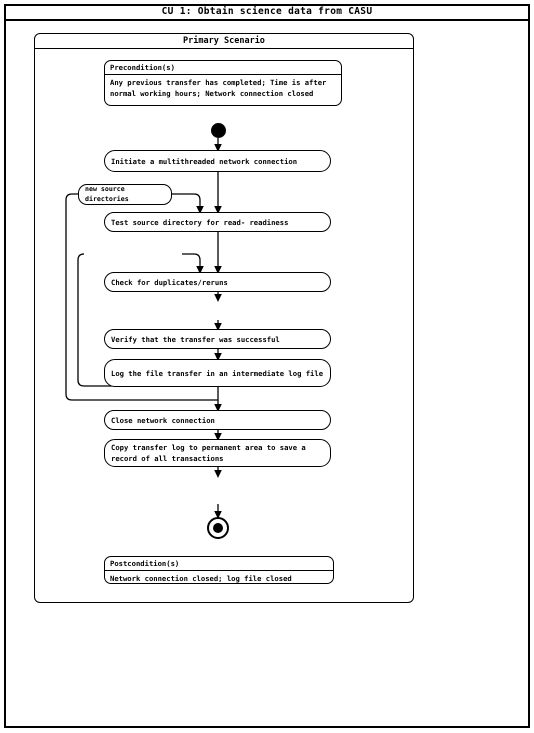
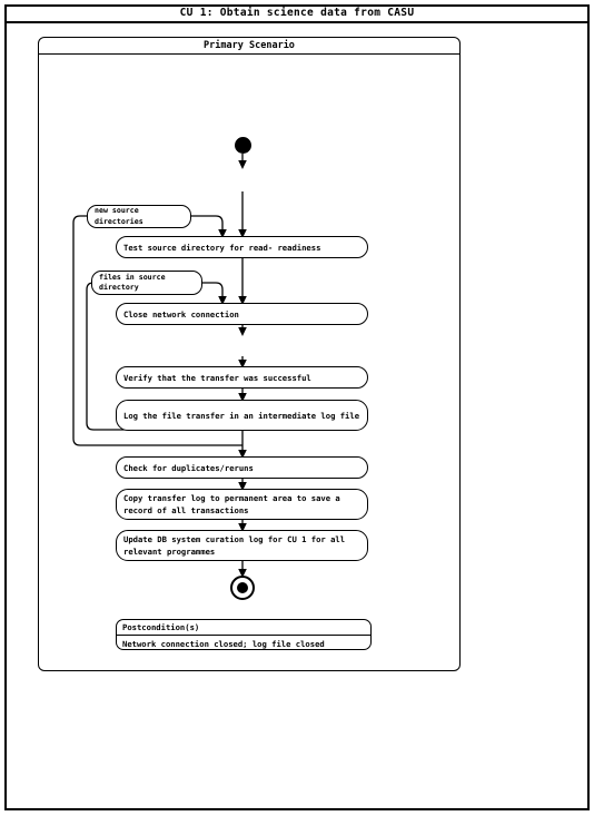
  CU 1: Obtain science data from CASU
  Primary Scenario
- Precondition(s)
- Any previous transfer has completed; Time is after normal working hours; Network connection closed
- Initiate a multithreaded network connection
  Test source directory for read- readiness
- Check for duplicates/reruns
+ Close network connection
  Verify that the transfer was successful
  Log the file transfer in an intermediate log file
- Close network connection
+ Check for duplicates/reruns
  Copy transfer log to permanent area to save a record of all transactions
+ Update DB system curation log for CU 1 for all relevant programmes
  new source directories
+ files in source directory
  Postcondition(s)
  Network connection closed; log file closed
